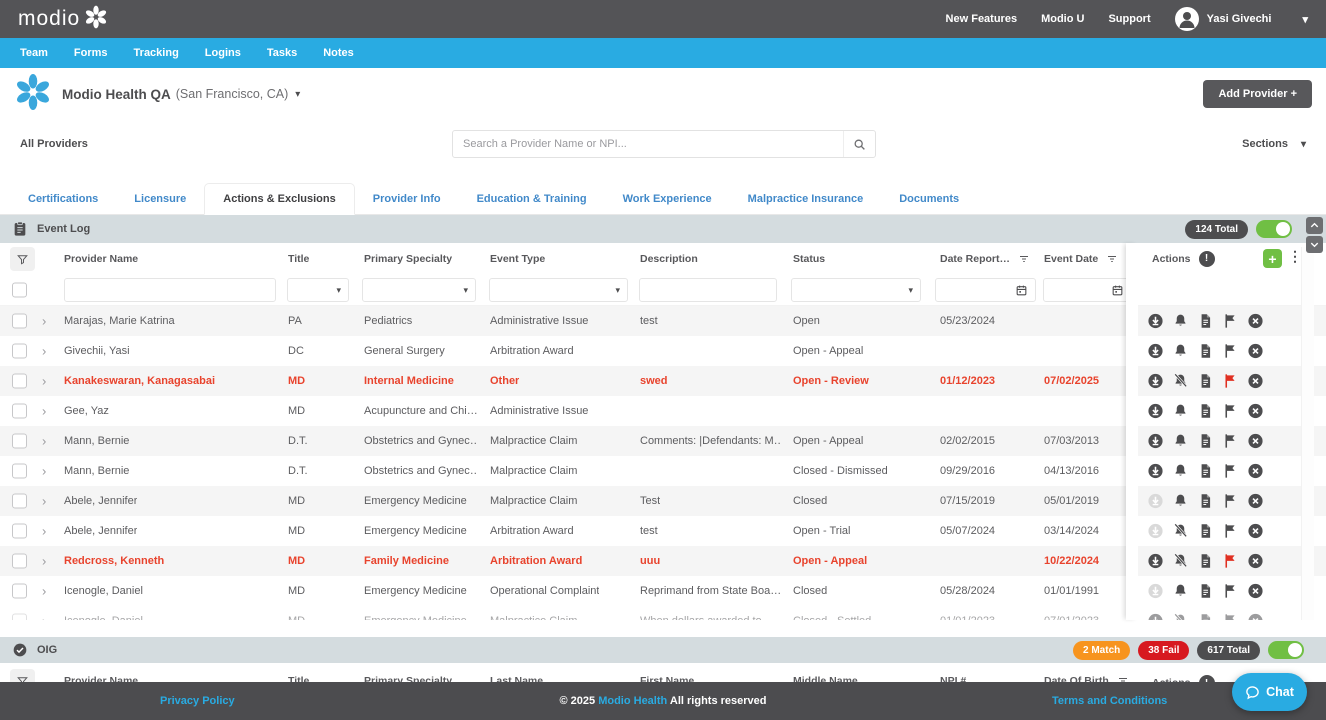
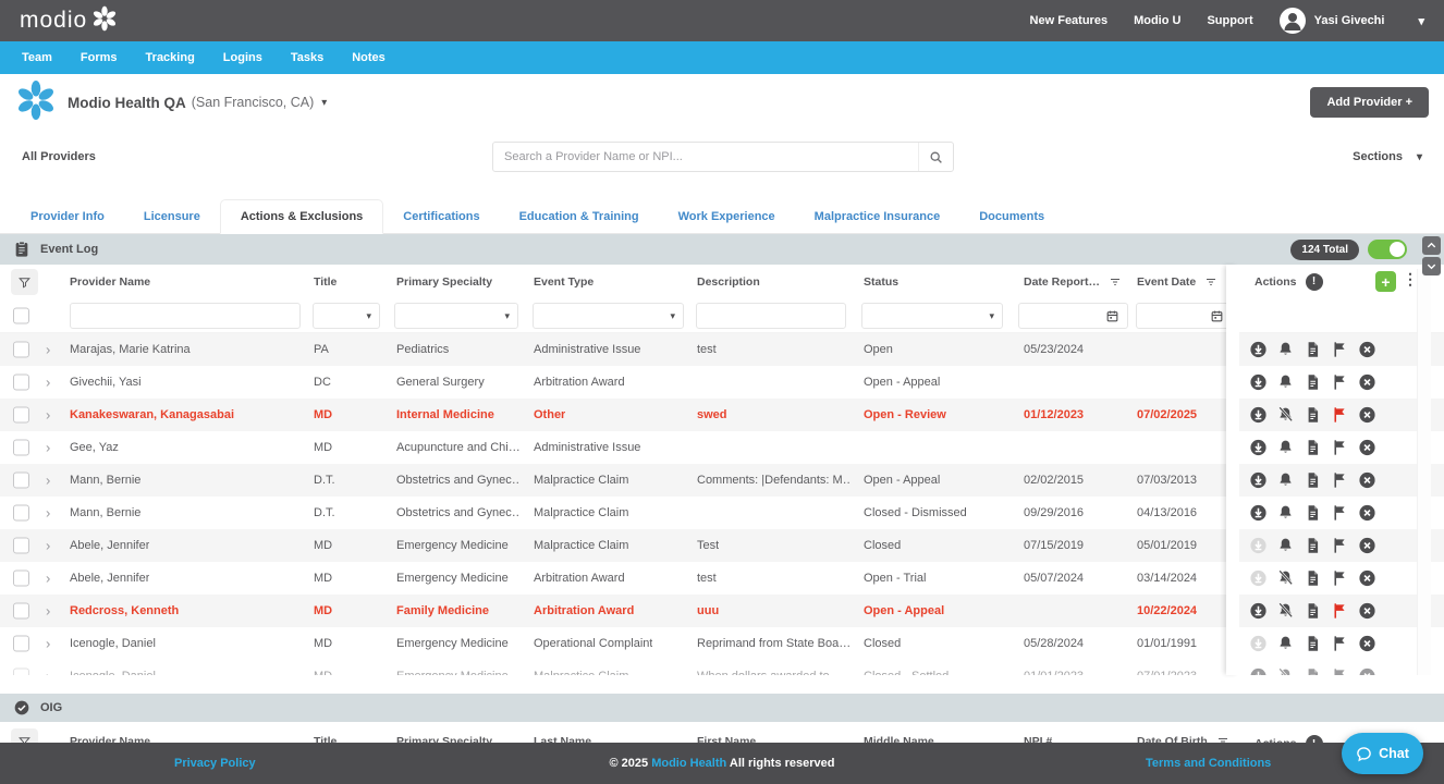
  modio
  New Features
  Modio U
  Support
  Yasi Givechi
  ▾
  Team
  Forms
  Tracking
  Logins
  Tasks
  Notes
  Modio Health QA
  (San Francisco, CA)
  ▾
  Add Provider +
  All Providers
  Search a Provider Name or NPI...
  Sections
  ▾
- Certifications
+ Provider Info
  Licensure
  Actions & Exclusions
- Provider Info
+ Certifications
  Education & Training
  Work Experience
  Malpractice Insurance
  Documents
  Event Log
  124 Total
  Actions
  !
  +
  ⋮
  Provider Name
  Title
  Primary Specialty
  Event Type
  Description
  Status
  Date Report…
  Event Date
  ▾
  ▾
  ▾
  ▾
  ›
  Marajas, Marie Katrina
  PA
  Pediatrics
  Administrative Issue
  test
  Open
  05/23/2024
  ›
  Givechii, Yasi
  DC
  General Surgery
  Arbitration Award
  Open - Appeal
  ›
  Kanakeswaran, Kanagasabai
  MD
  Internal Medicine
  Other
  swed
  Open - Review
  01/12/2023
  07/02/2025
  ›
  Gee, Yaz
  MD
  Acupuncture and Chi…
  Administrative Issue
  ›
  Mann, Bernie
  D.T.
  Obstetrics and Gynec…
  Malpractice Claim
  Comments: |Defendants: M…
  Open - Appeal
  02/02/2015
  07/03/2013
  ›
  Mann, Bernie
  D.T.
  Obstetrics and Gynec…
  Malpractice Claim
  Closed - Dismissed
  09/29/2016
  04/13/2016
  ›
  Abele, Jennifer
  MD
  Emergency Medicine
  Malpractice Claim
  Test
  Closed
  07/15/2019
  05/01/2019
  ›
  Abele, Jennifer
  MD
  Emergency Medicine
  Arbitration Award
  test
  Open - Trial
  05/07/2024
  03/14/2024
  ›
  Redcross, Kenneth
  MD
  Family Medicine
  Arbitration Award
  uuu
  Open - Appeal
  10/22/2024
  ›
  Icenogle, Daniel
  MD
  Emergency Medicine
  Operational Complaint
  Reprimand from State Boa…
  Closed
  05/28/2024
  01/01/1991
  OIG
- 2 Match
- 38 Fail
- 617 Total
  Provider Name
  Title
  Primary Specialty
  Last Name
  First Name
  Middle Name
  NPI #
  Date Of Birth
  Privacy Policy
  © 2025 Modio Health All rights reserved
  Terms and Conditions
  Chat
